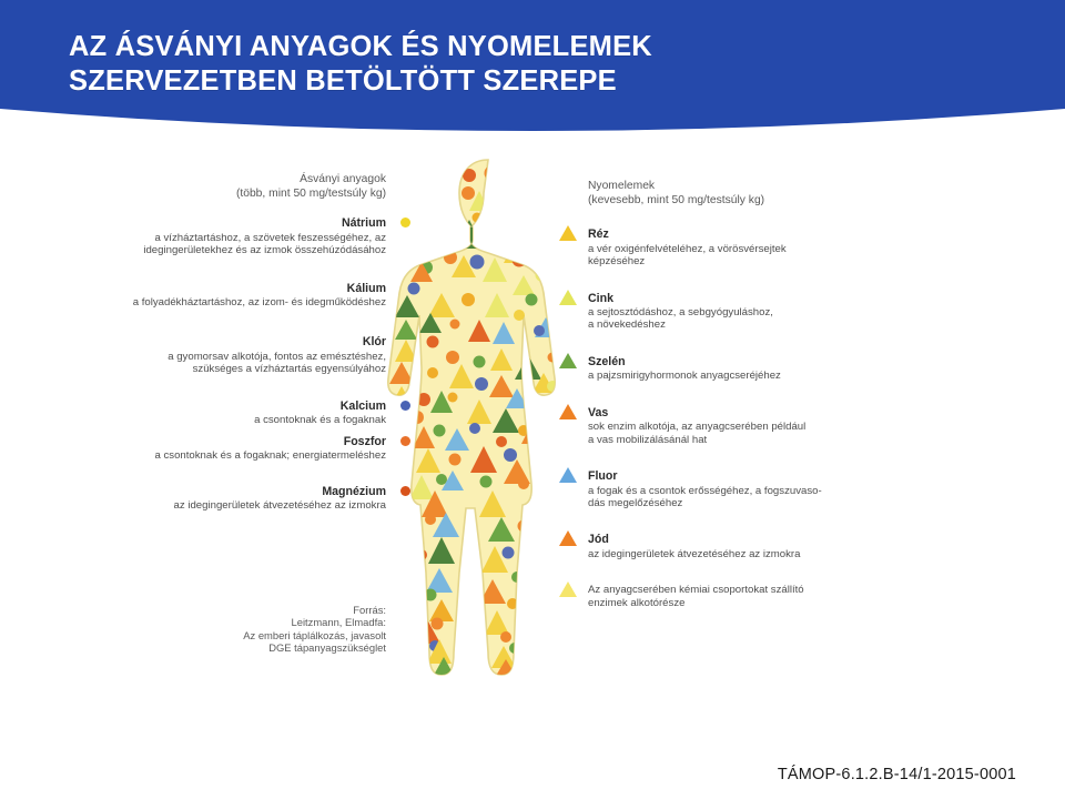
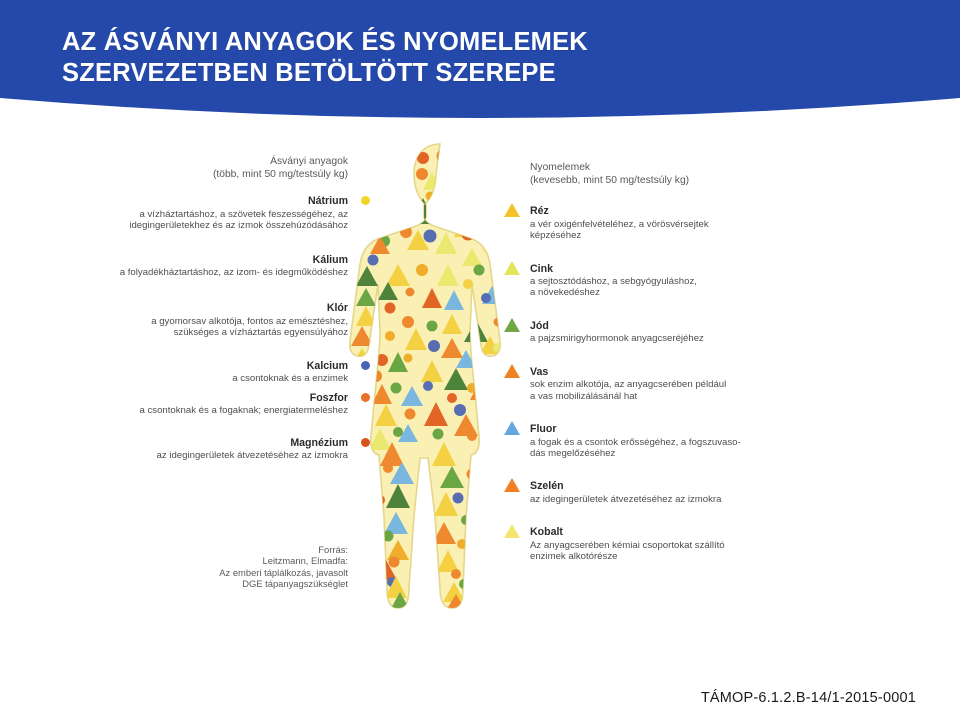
  AZ ÁSVÁNYI ANYAGOK ÉS NYOMELEMEK
  SZERVEZETBEN BETÖLTÖTT SZEREPE
  Ásványi anyagok
  (több, mint 50 mg/testsúly kg)
  Nátrium
  a vízháztartáshoz, a szövetek feszességéhez, az
  idegingerületekhez és az izmok összehúzódásához
  Kálium
  a folyadékháztartáshoz, az izom- és idegműködéshez
  Klór
  a gyomorsav alkotója, fontos az emésztéshez,
  szükséges a vízháztartás egyensúlyához
  Kalcium
- a csontoknak és a fogaknak
+ a csontoknak és a enzimek
  Foszfor
  a csontoknak és a fogaknak; energiatermeléshez
  Magnézium
  az idegingerületek átvezetéséhez az izmokra
  Forrás:
  Leitzmann, Elmadfa:
  Az emberi táplálkozás, javasolt
  DGE tápanyagszükséglet
  Nyomelemek
  (kevesebb, mint 50 mg/testsúly kg)
  Réz
  a vér oxigénfelvételéhez, a vörösvérsejtek
  képzéséhez
  Cink
  a sejtosztódáshoz, a sebgyógyuláshoz,
  a növekedéshez
- Szelén
+ Jód
  a pajzsmirigyhormonok anyagcseréjéhez
  Vas
  sok enzim alkotója, az anyagcserében például
  a vas mobilizálásánál hat
  Fluor
  a fogak és a csontok erősségéhez, a fogszuvaso-
  dás megelőzéséhez
- Jód
+ Szelén
  az idegingerületek átvezetéséhez az izmokra
+ Kobalt
  Az anyagcserében kémiai csoportokat szállító
  enzimek alkotórésze
  TÁMOP-6.1.2.B-14/1-2015-0001
